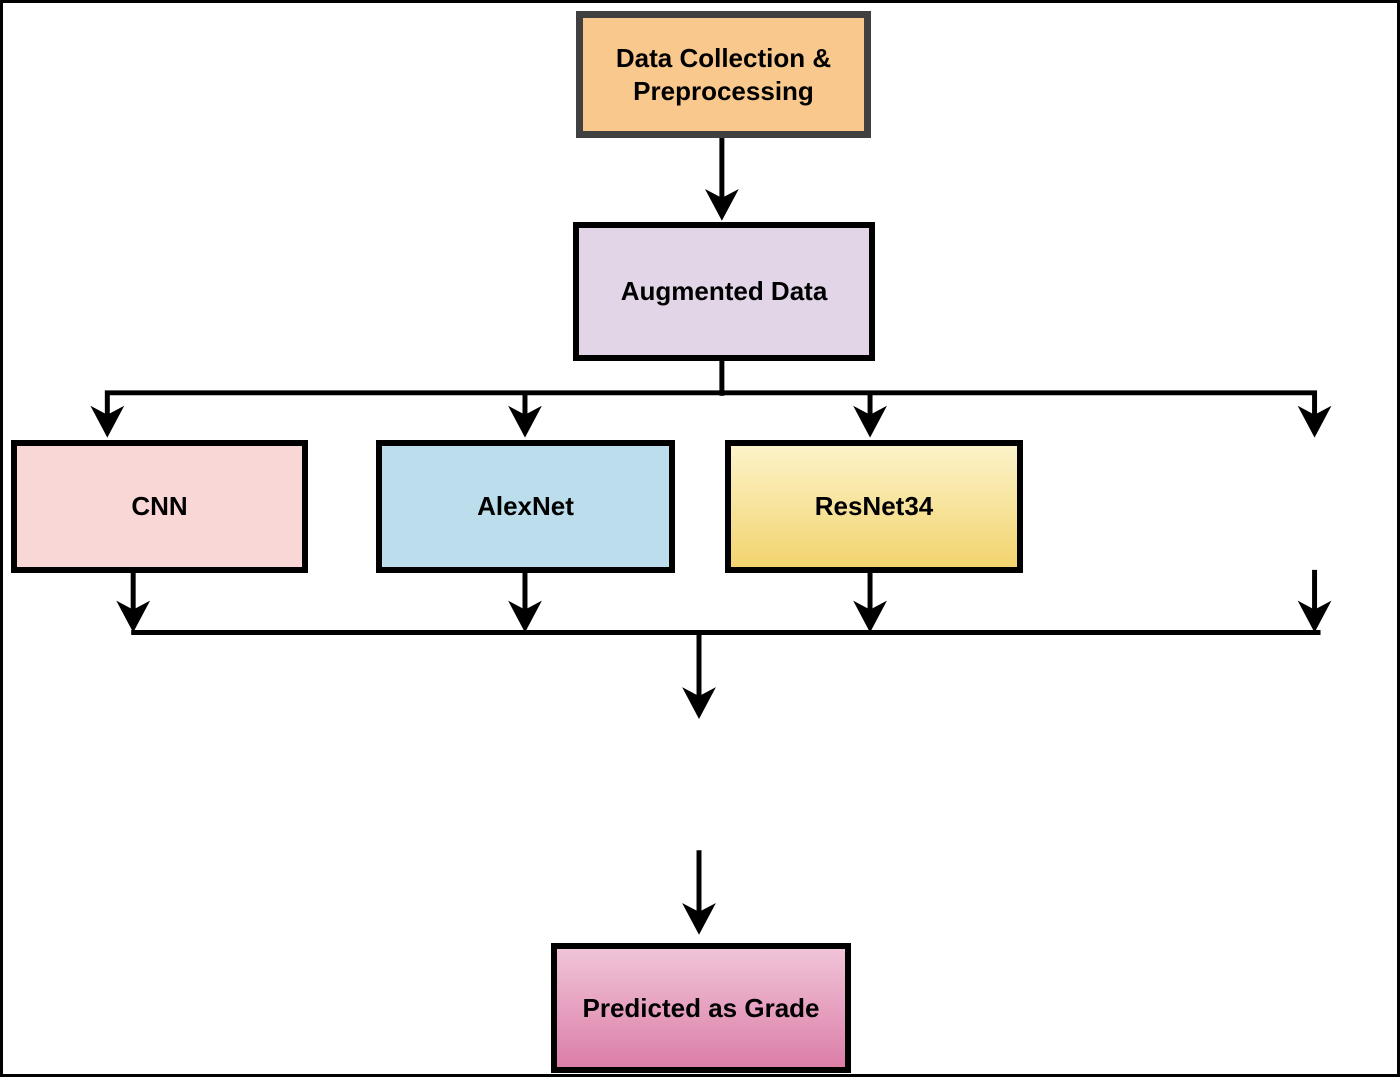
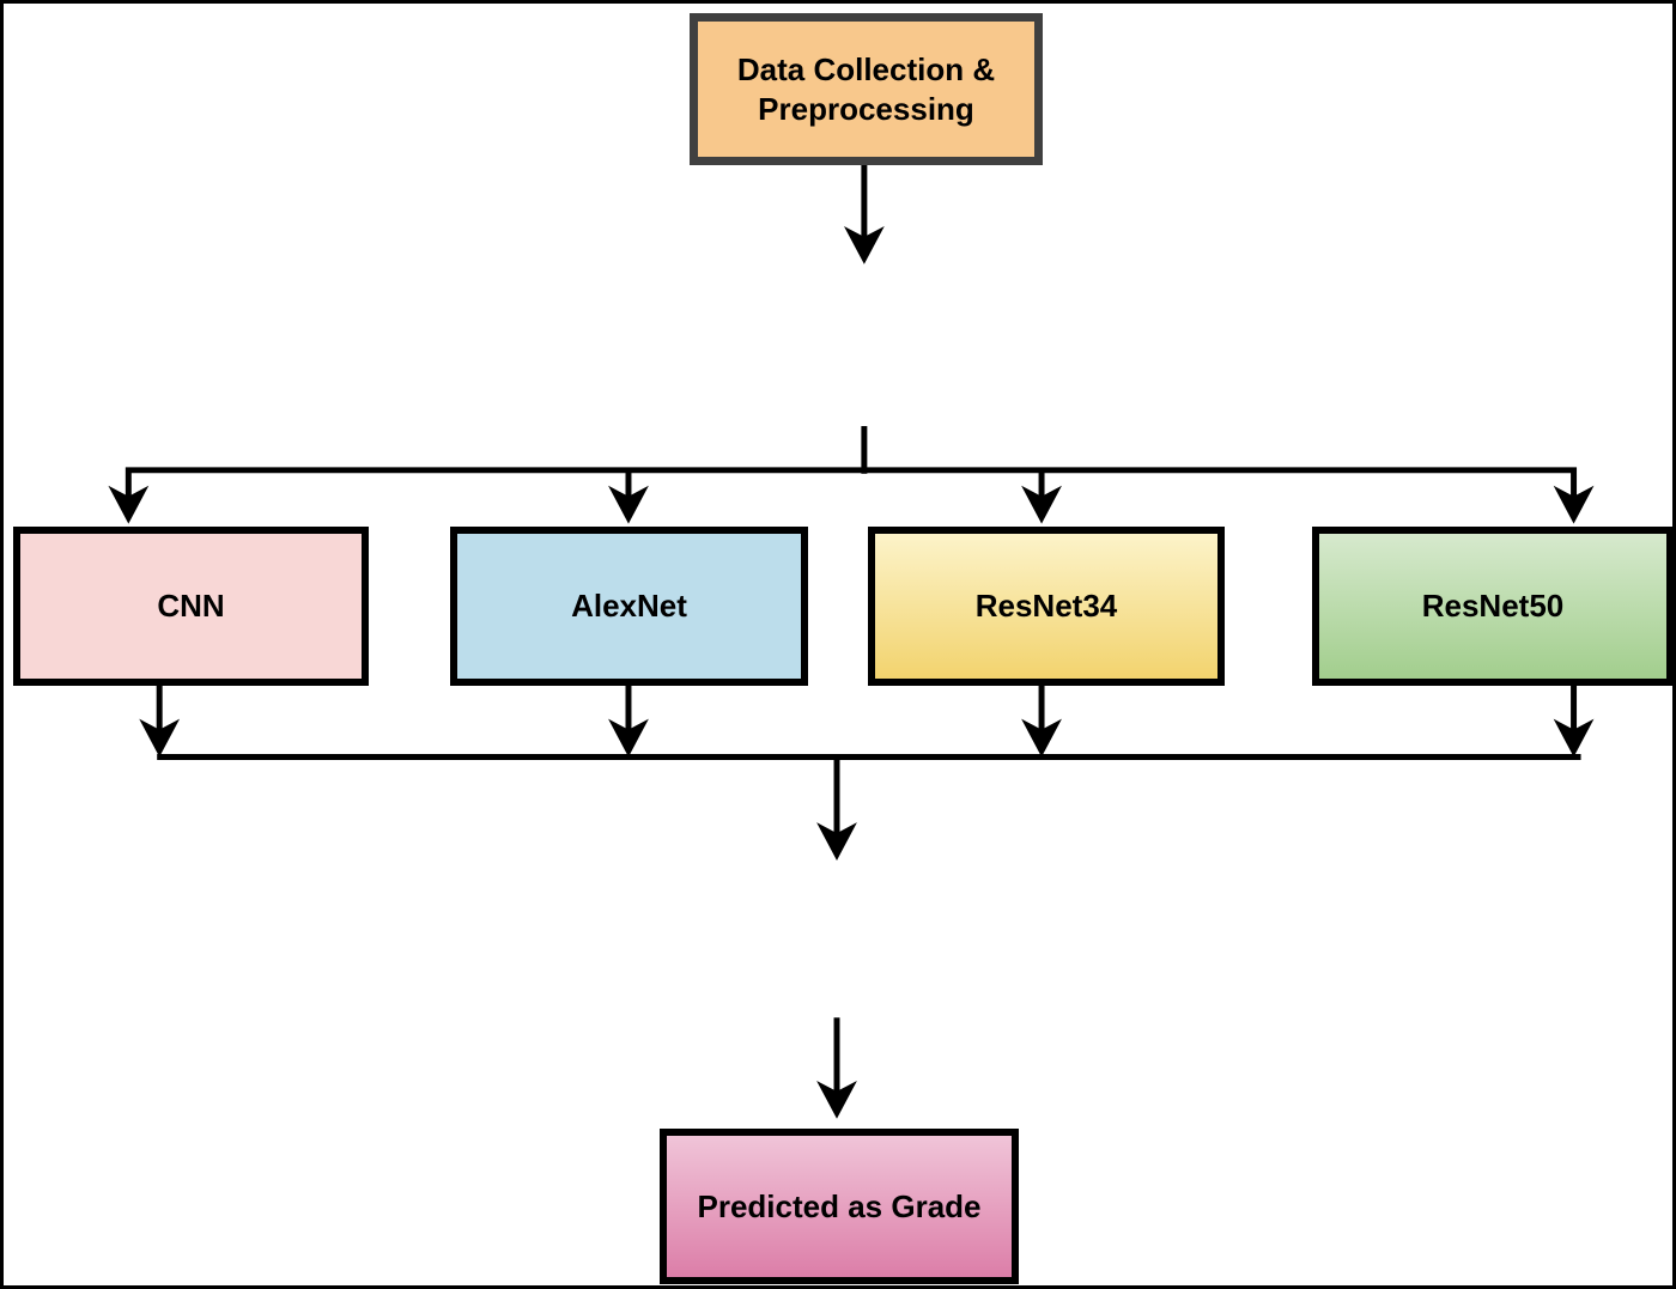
  Data Collection & Preprocessing
- Augmented Data
  CNN
  AlexNet
  ResNet34
+ ResNet50
  Predicted as Grade
